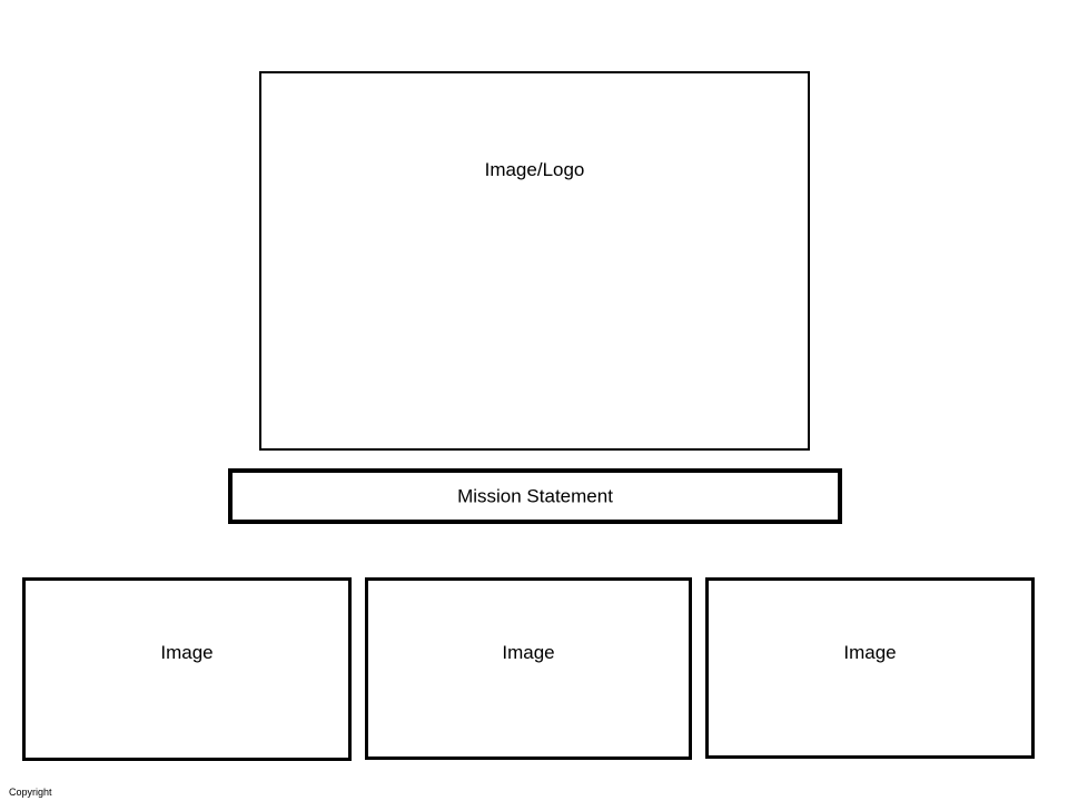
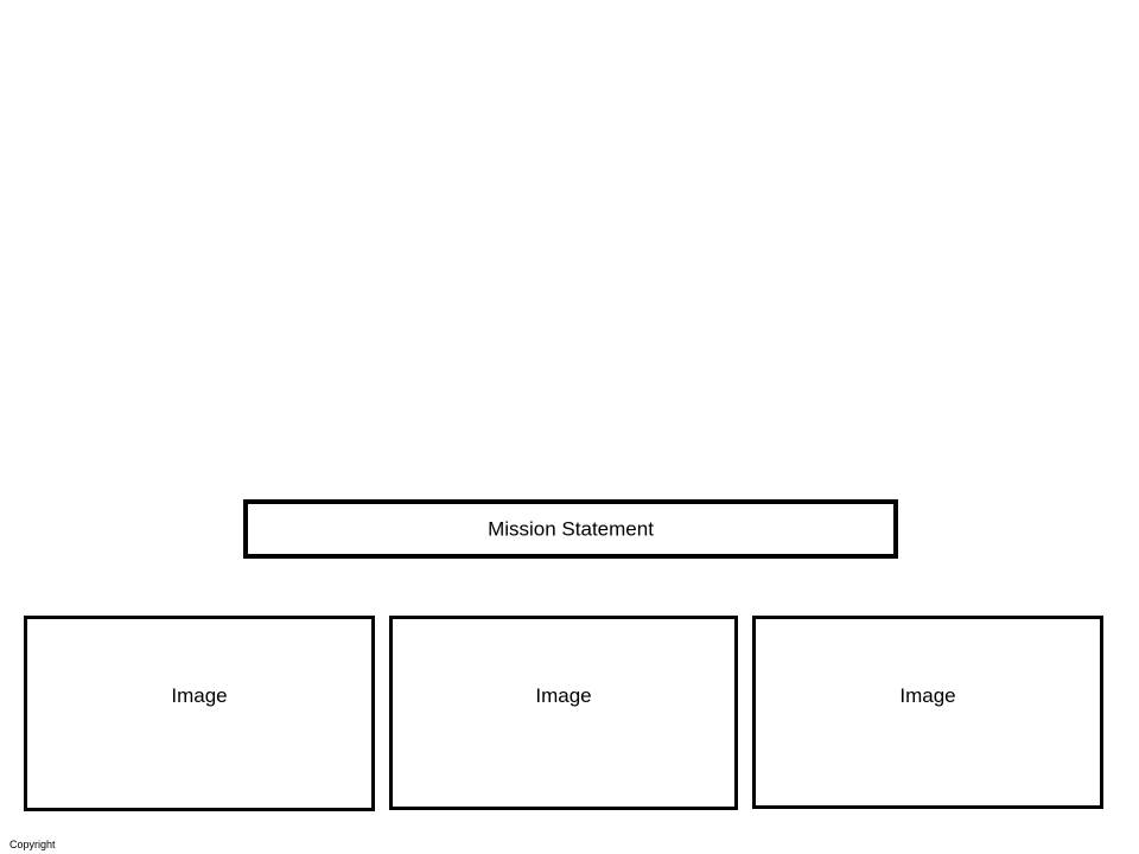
- Image/Logo
  Mission Statement
  Image
  Image
  Image
  Copyright
